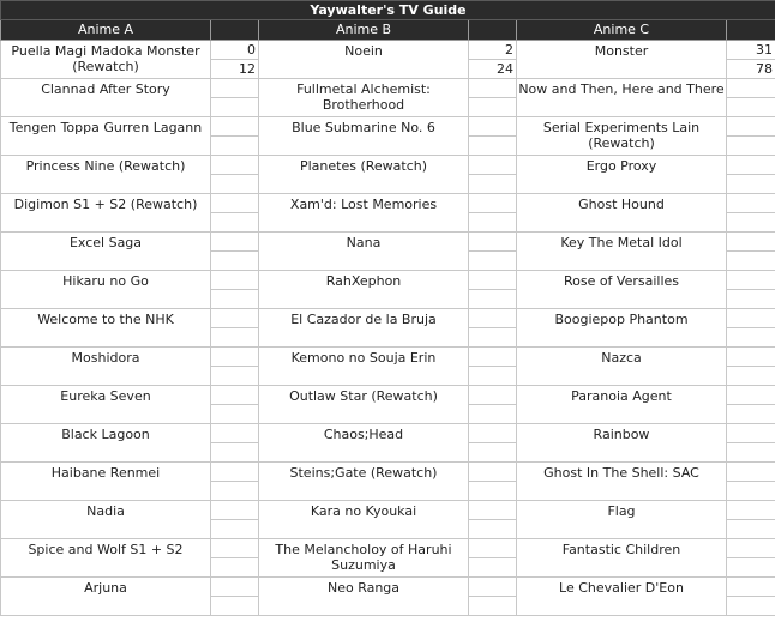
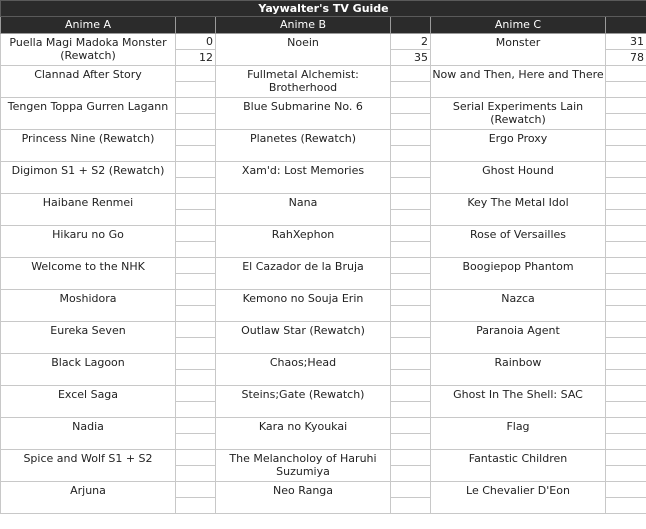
  Yaywalter's TV Guide
  Anime A		Anime B		Anime C
  Puella Magi Madoka Monster (Rewatch)	0	Noein	2	Monster	31
- 12	24	78
+ 12	35	78
  Clannad After Story		Fullmetal Alchemist: Brotherhood		Now and Then, Here and There
  Tengen Toppa Gurren Lagann		Blue Submarine No. 6		Serial Experiments Lain (Rewatch)
  Princess Nine (Rewatch)		Planetes (Rewatch)		Ergo Proxy
  Digimon S1 + S2 (Rewatch)		Xam'd: Lost Memories		Ghost Hound
- Excel Saga		Nana		Key The Metal Idol
+ Haibane Renmei		Nana		Key The Metal Idol
  Hikaru no Go		RahXephon		Rose of Versailles
  Welcome to the NHK		El Cazador de la Bruja		Boogiepop Phantom
  Moshidora		Kemono no Souja Erin		Nazca
  Eureka Seven		Outlaw Star (Rewatch)		Paranoia Agent
  Black Lagoon		Chaos;Head		Rainbow
- Haibane Renmei		Steins;Gate (Rewatch)		Ghost In The Shell: SAC
+ Excel Saga		Steins;Gate (Rewatch)		Ghost In The Shell: SAC
  Nadia		Kara no Kyoukai		Flag
  Spice and Wolf S1 + S2		The Melancholoy of Haruhi Suzumiya		Fantastic Children
  Arjuna		Neo Ranga		Le Chevalier D'Eon
